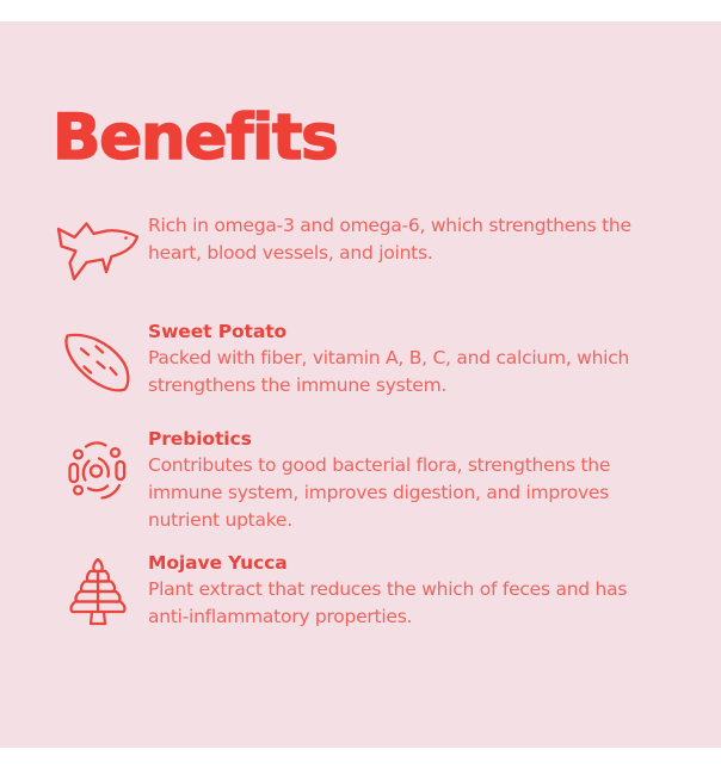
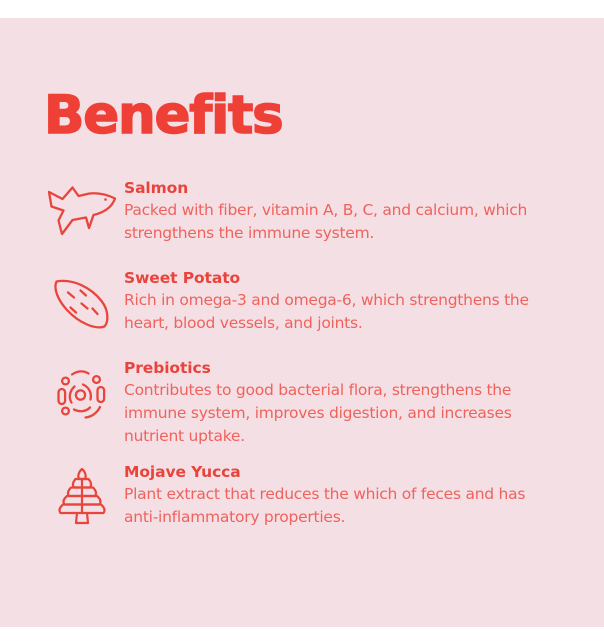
  Benefits
+ Salmon
- Rich in omega-3 and omega-6, which strengthens the heart, blood vessels, and joints.
+ Packed with fiber, vitamin A, B, C, and calcium, which strengthens the immune system.
  Sweet Potato
- Packed with fiber, vitamin A, B, C, and calcium, which strengthens the immune system.
+ Rich in omega-3 and omega-6, which strengthens the heart, blood vessels, and joints.
  Prebiotics
- Contributes to good bacterial flora, strengthens the immune system, improves digestion, and improves nutrient uptake.
+ Contributes to good bacterial flora, strengthens the immune system, improves digestion, and increases nutrient uptake.
  Mojave Yucca
  Plant extract that reduces the which of feces and has anti-inflammatory properties.
